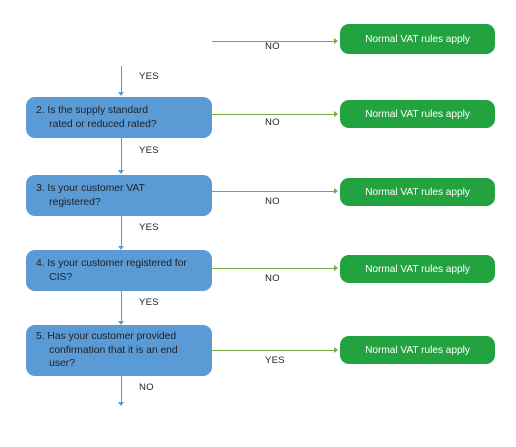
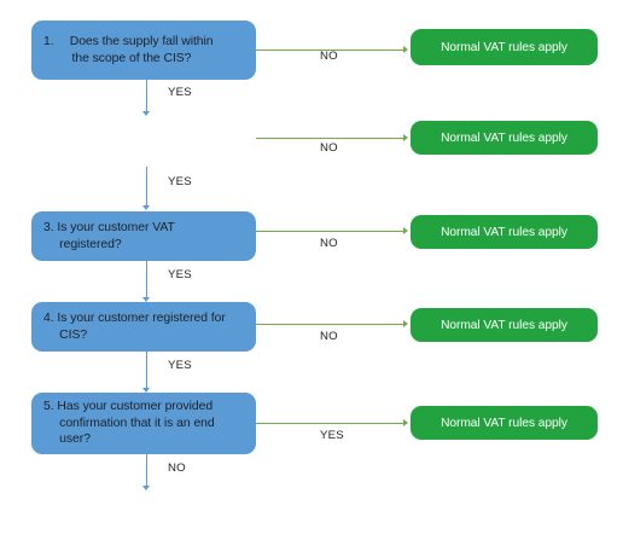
+ 1. Does the supply fall within
+ the scope of the CIS?
  NO
  Normal VAT rules apply
  YES
- 2. Is the supply standard
- rated or reduced rated?
  NO
  Normal VAT rules apply
  YES
  3. Is your customer VAT
  registered?
  NO
  Normal VAT rules apply
  YES
  4. Is your customer registered for
  CIS?
  NO
  Normal VAT rules apply
  YES
  5. Has your customer provided
  confirmation that it is an end
  user?
  YES
  Normal VAT rules apply
  NO
